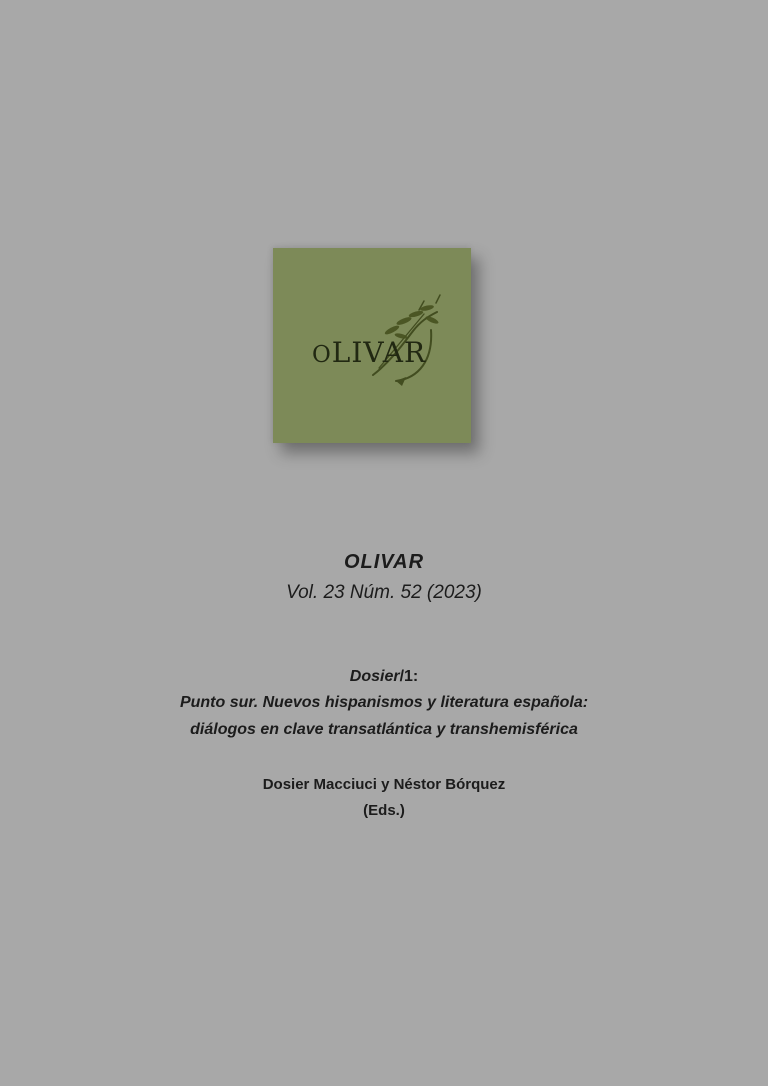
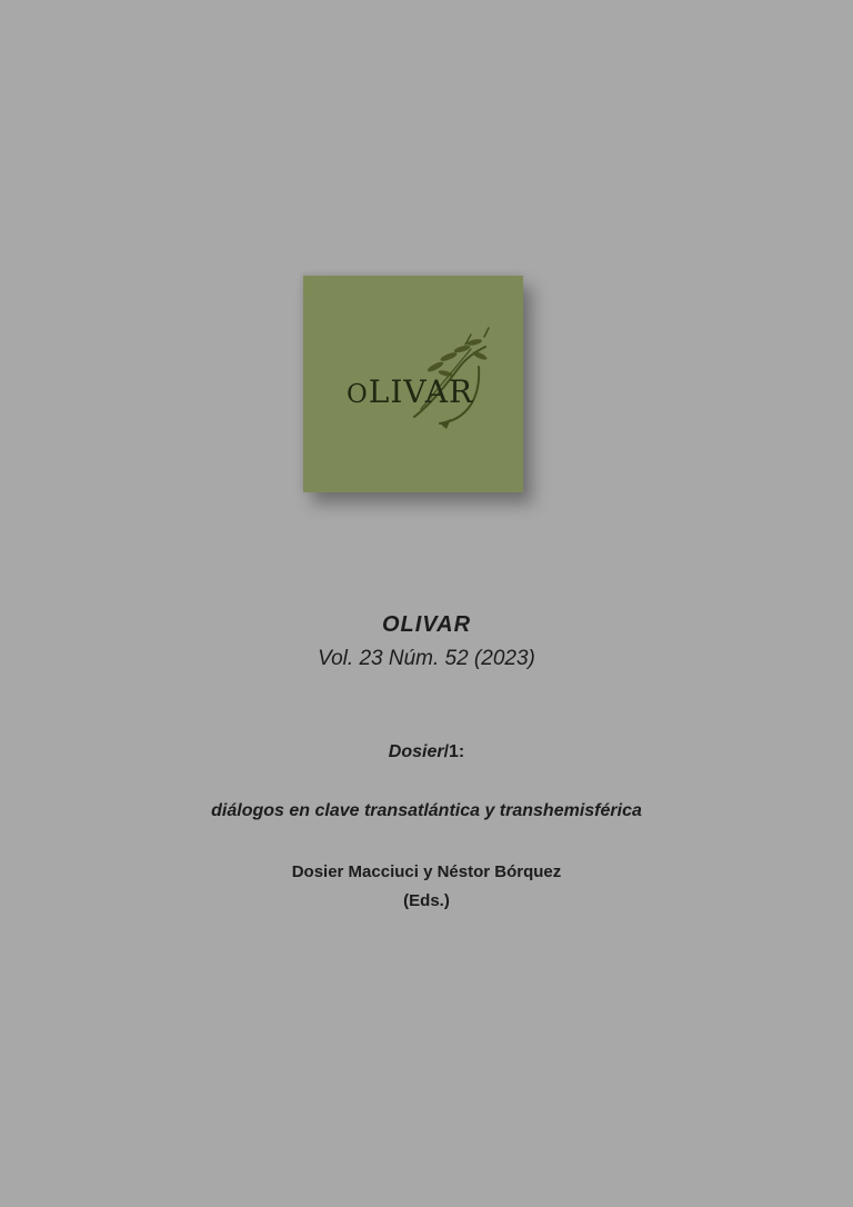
  OLIVAR
  OLIVAR
  Vol. 23 Núm. 52 (2023)
  Dosier/1:
- Punto sur. Nuevos hispanismos y literatura española:
  diálogos en clave transatlántica y transhemisférica
  Dosier Macciuci y Néstor Bórquez
  (Eds.)
